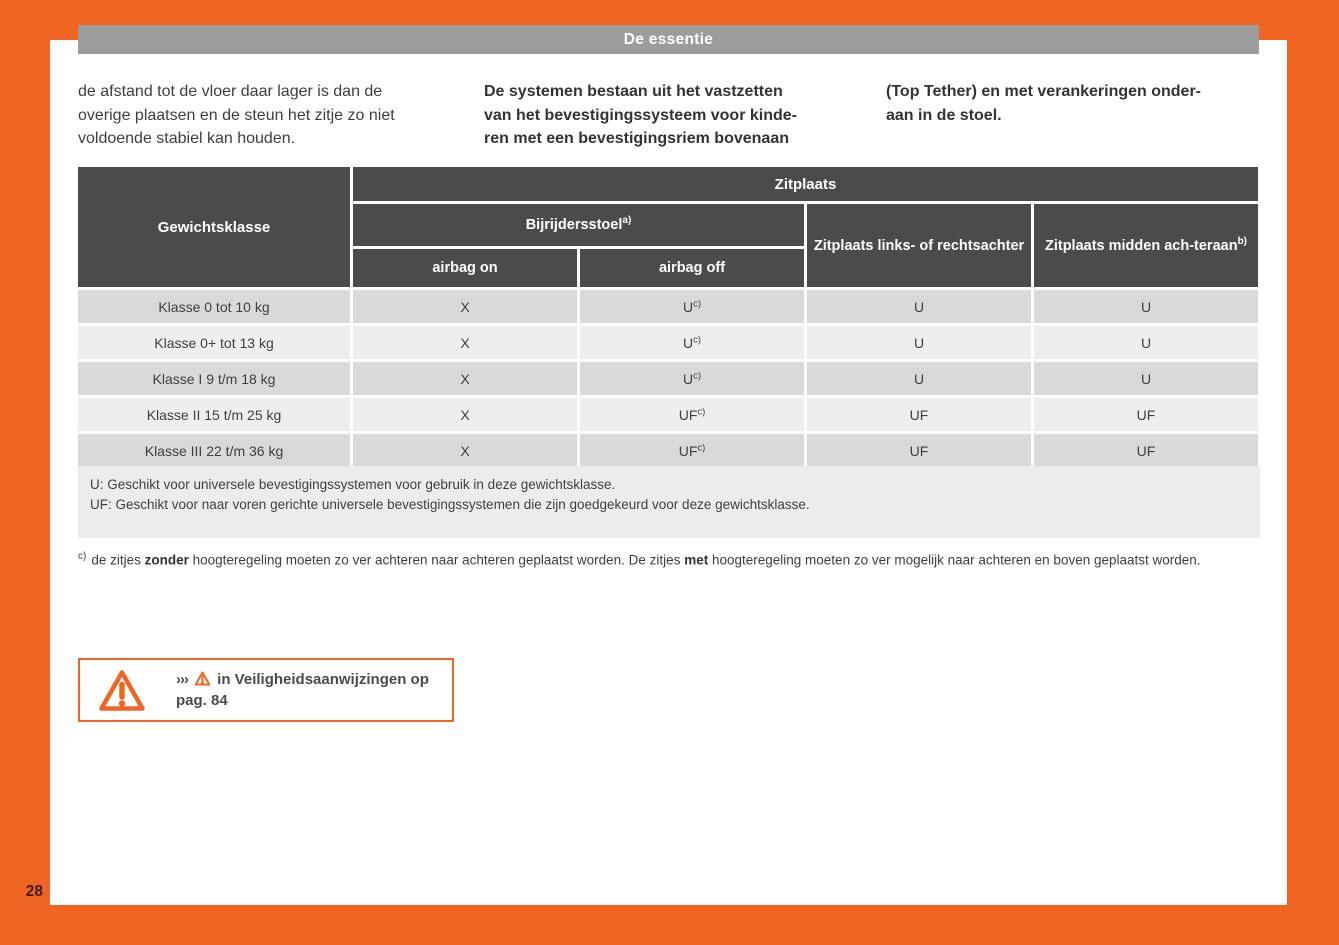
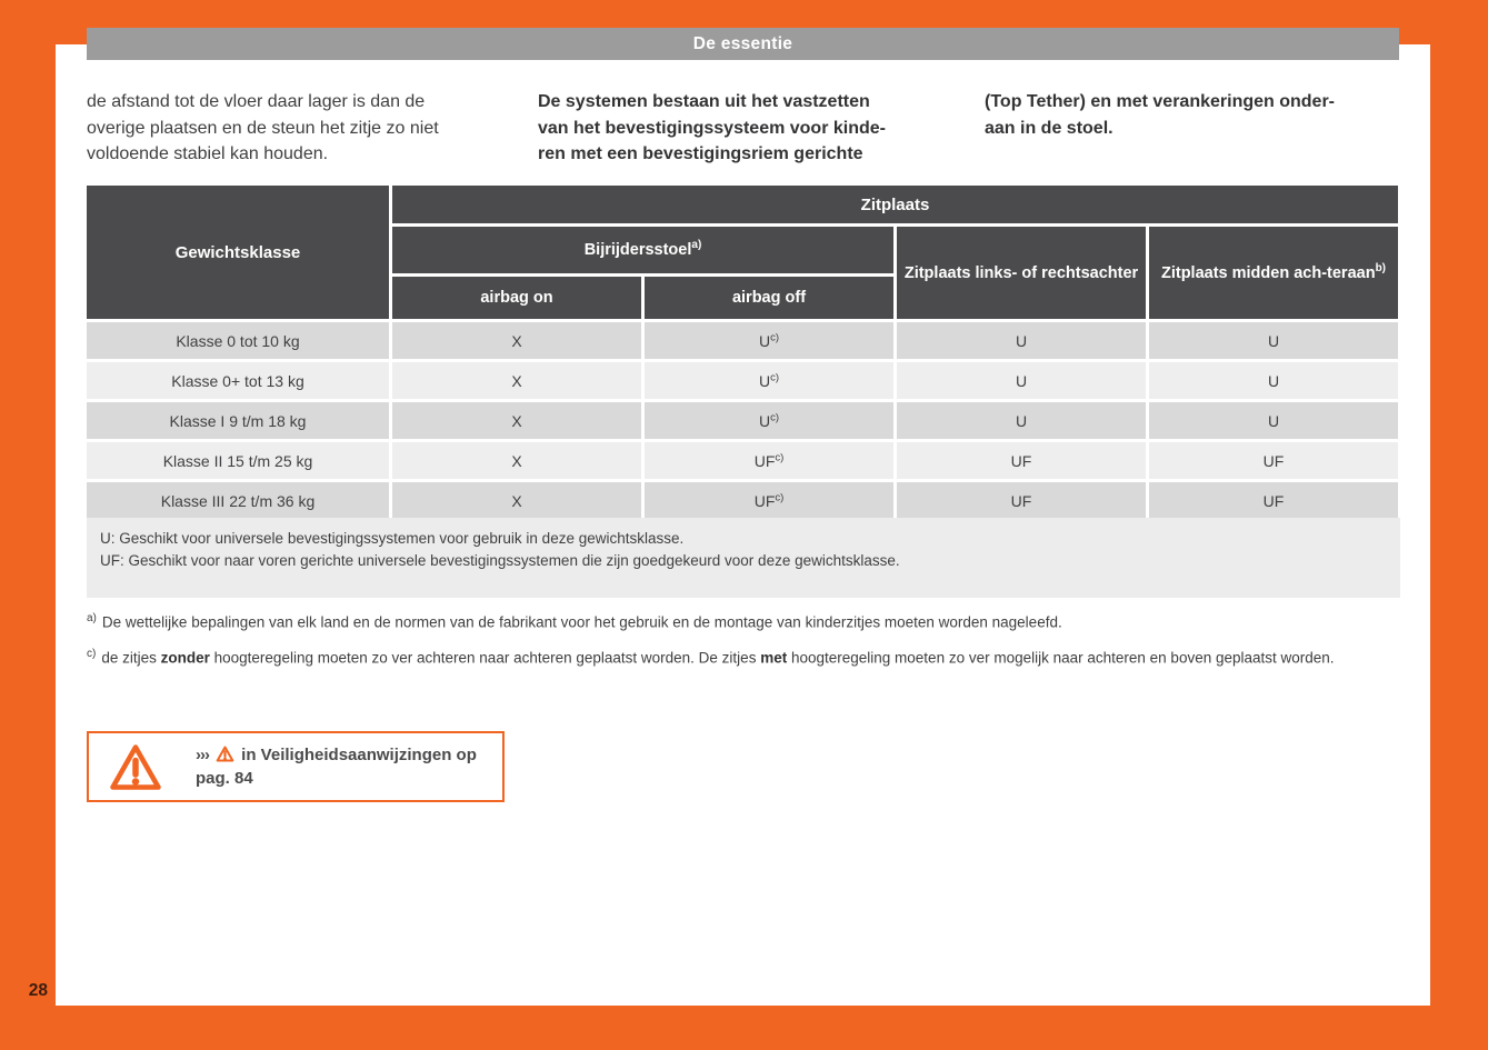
  De essentie
  de afstand tot de vloer daar lager is dan de
  overige plaatsen en de steun het zitje zo niet
  voldoende stabiel kan houden.
  De systemen bestaan uit het vastzetten
  van het bevestigingssysteem voor kinde-
- ren met een bevestigingsriem bovenaan
+ ren met een bevestigingsriem gerichte
  (Top Tether) en met verankeringen onder-
  aan in de stoel.
  Gewichtsklasse	Zitplaats
  Bijrijdersstoela)	Zitplaats links- of rechtsachter	Zitplaats midden ach-teraanb)
  airbag on	airbag off
  Klasse 0 tot 10 kg	X	Uc)	U	U
  Klasse 0+ tot 13 kg	X	Uc)	U	U
  Klasse I 9 t/m 18 kg	X	Uc)	U	U
  Klasse II 15 t/m 25 kg	X	UFc)	UF	UF
  Klasse III 22 t/m 36 kg	X	UFc)	UF	UF
  U: Geschikt voor universele bevestigingssystemen voor gebruik in deze gewichtsklasse.
  UF: Geschikt voor naar voren gerichte universele bevestigingssystemen die zijn goedgekeurd voor deze gewichtsklasse.
+ a) De wettelijke bepalingen van elk land en de normen van de fabrikant voor het gebruik en de montage van kinderzitjes moeten worden nageleefd.
  c) de zitjes zonder hoogteregeling moeten zo ver achteren naar achteren geplaatst worden. De zitjes met hoogteregeling moeten zo ver mogelijk naar achteren en boven geplaatst worden.
  ››› in Veiligheidsaanwijzingen op pag. 84
  28
